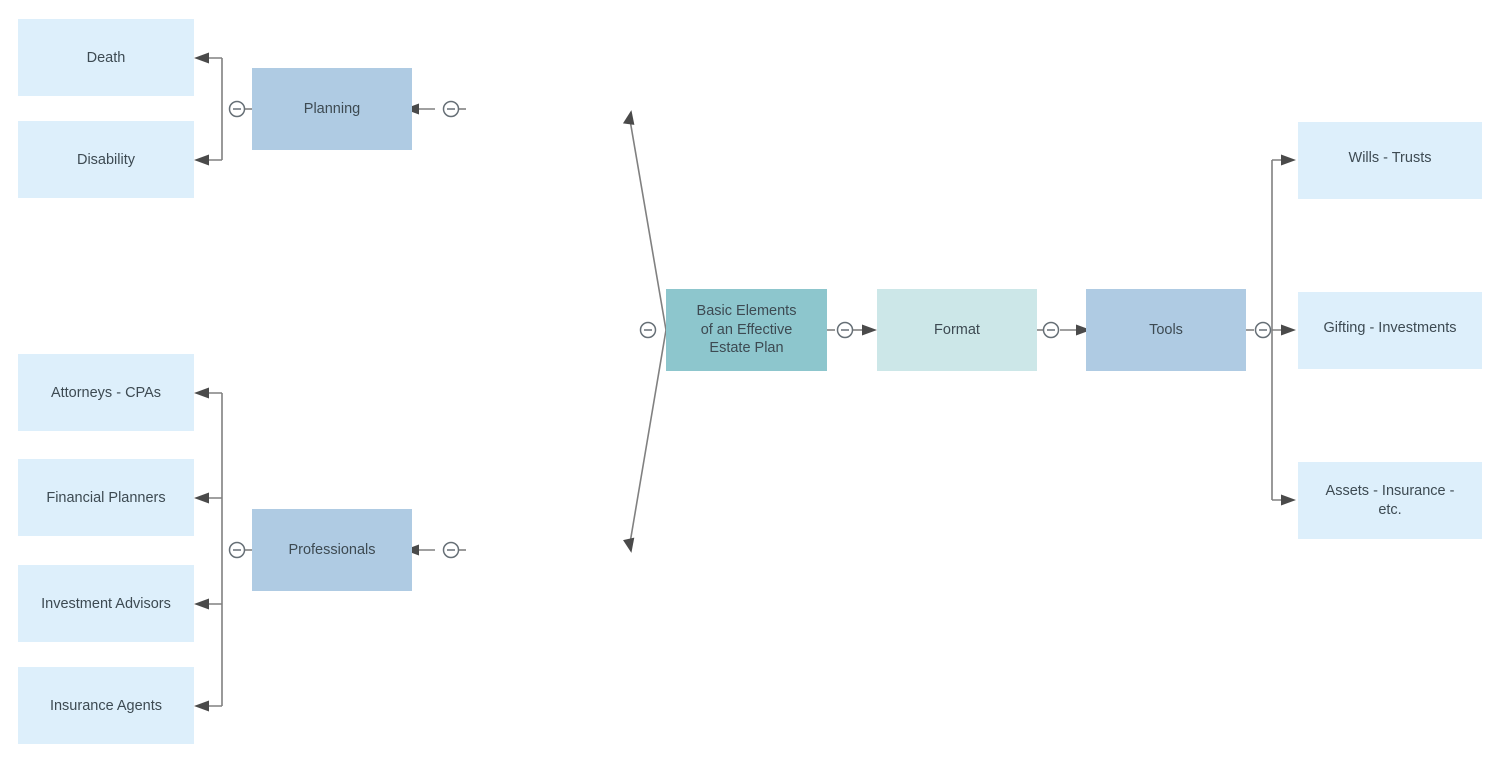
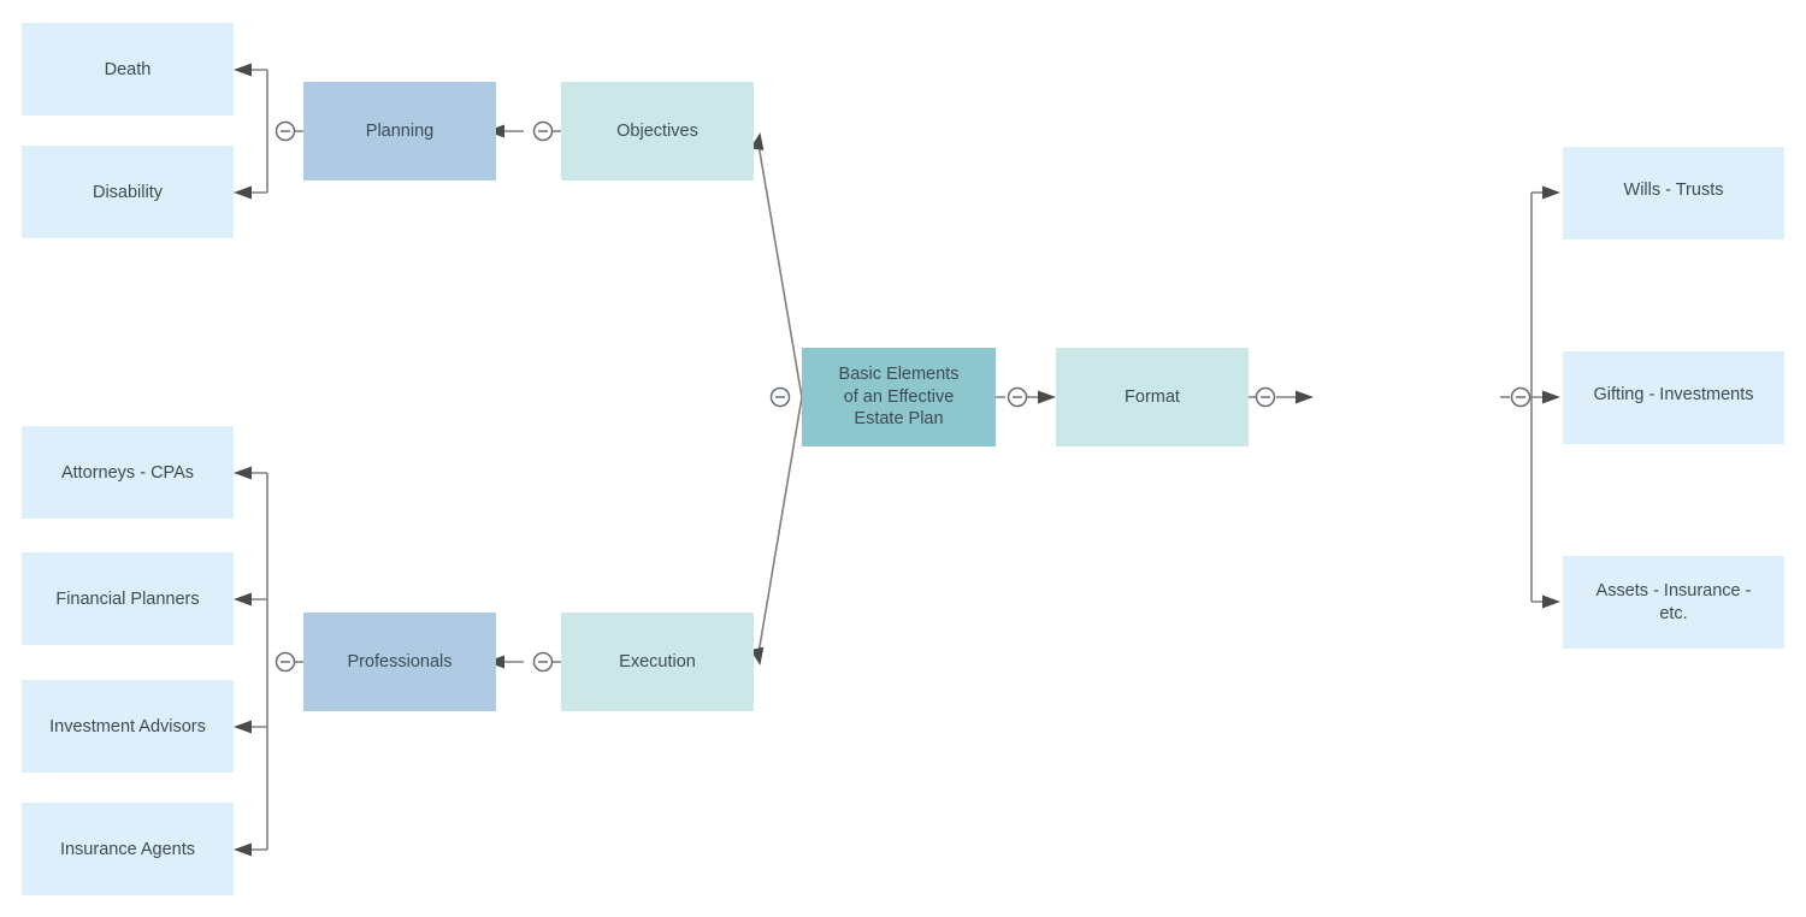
  Death
  Disability
  Attorneys - CPAs
  Financial Planners
  Investment Advisors
  Insurance Agents
  Planning
  Professionals
+ Objectives
+ Execution
  Basic Elements
  of an Effective
  Estate Plan
  Format
- Tools
  Wills - Trusts
  Gifting - Investments
  Assets - Insurance -
  etc.
